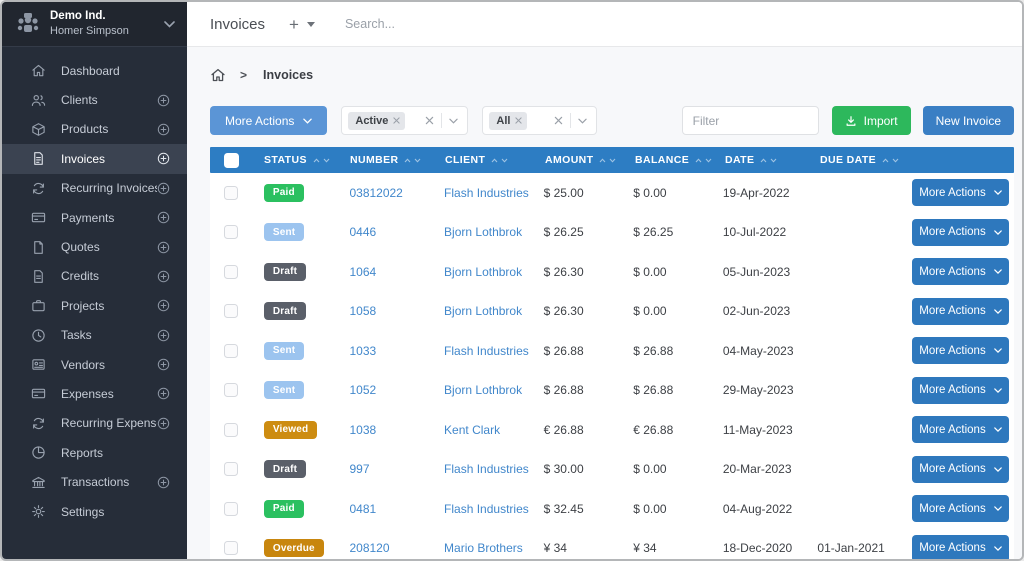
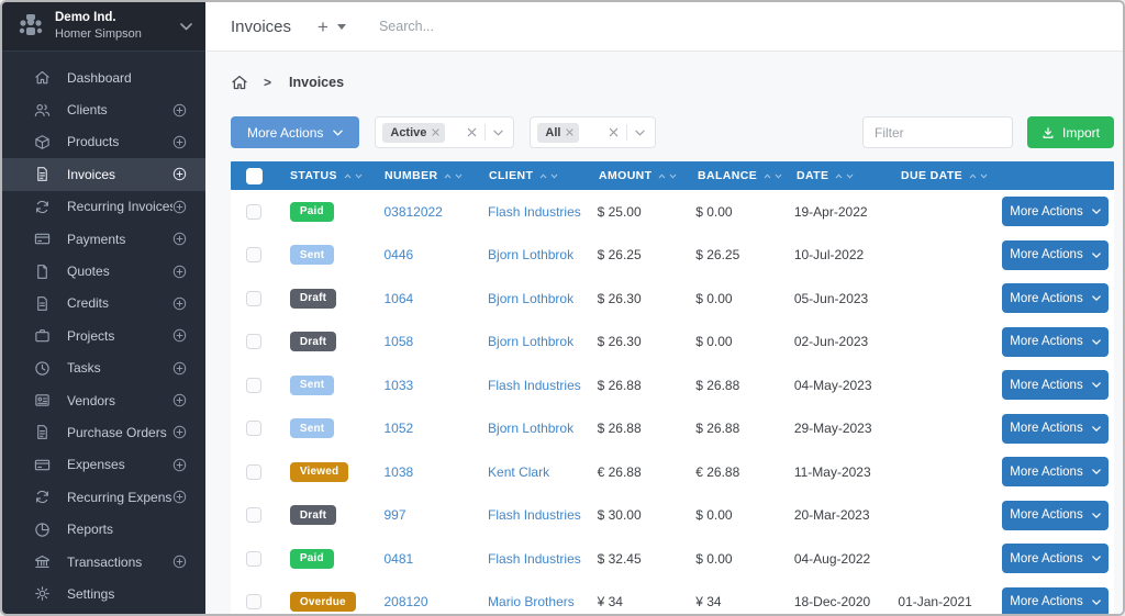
  Demo Ind.
  Homer Simpson
  Dashboard
  Clients
  Products
  Invoices
  Recurring Invoice
  Payments
  Quotes
  Credits
  Projects
  Tasks
  Vendors
+ Purchase Orders
  Expenses
  Recurring Expens
  Reports
  Transactions
  Settings
  Invoices
  +
  Search...
  >
  Invoices
  More Actions
  Active
  All
  Filter
  Import
- New Invoice
  STATUS
  NUMBER
  CLIENT
  AMOUNT
  BALANCE
  DATE
  DUE DATE
  Paid
  03812022
  Flash Industries
  $ 25.00
  $ 0.00
  19-Apr-2022
  More Actions
  Sent
  0446
  Bjorn Lothbrok
  $ 26.25
  $ 26.25
  10-Jul-2022
  More Actions
  Draft
  1064
  Bjorn Lothbrok
  $ 26.30
  $ 0.00
  05-Jun-2023
  More Actions
  Draft
  1058
  Bjorn Lothbrok
  $ 26.30
  $ 0.00
  02-Jun-2023
  More Actions
  Sent
  1033
  Flash Industries
  $ 26.88
  $ 26.88
  04-May-2023
  More Actions
  Sent
  1052
  Bjorn Lothbrok
  $ 26.88
  $ 26.88
  29-May-2023
  More Actions
  Viewed
  1038
  Kent Clark
  € 26.88
  € 26.88
  11-May-2023
  More Actions
  Draft
  997
  Flash Industries
  $ 30.00
  $ 0.00
  20-Mar-2023
  More Actions
  Paid
  0481
  Flash Industries
  $ 32.45
  $ 0.00
  04-Aug-2022
  More Actions
  Overdue
  208120
  Mario Brothers
  ¥ 34
  ¥ 34
  18-Dec-2020
  01-Jan-2021
  More Actions
